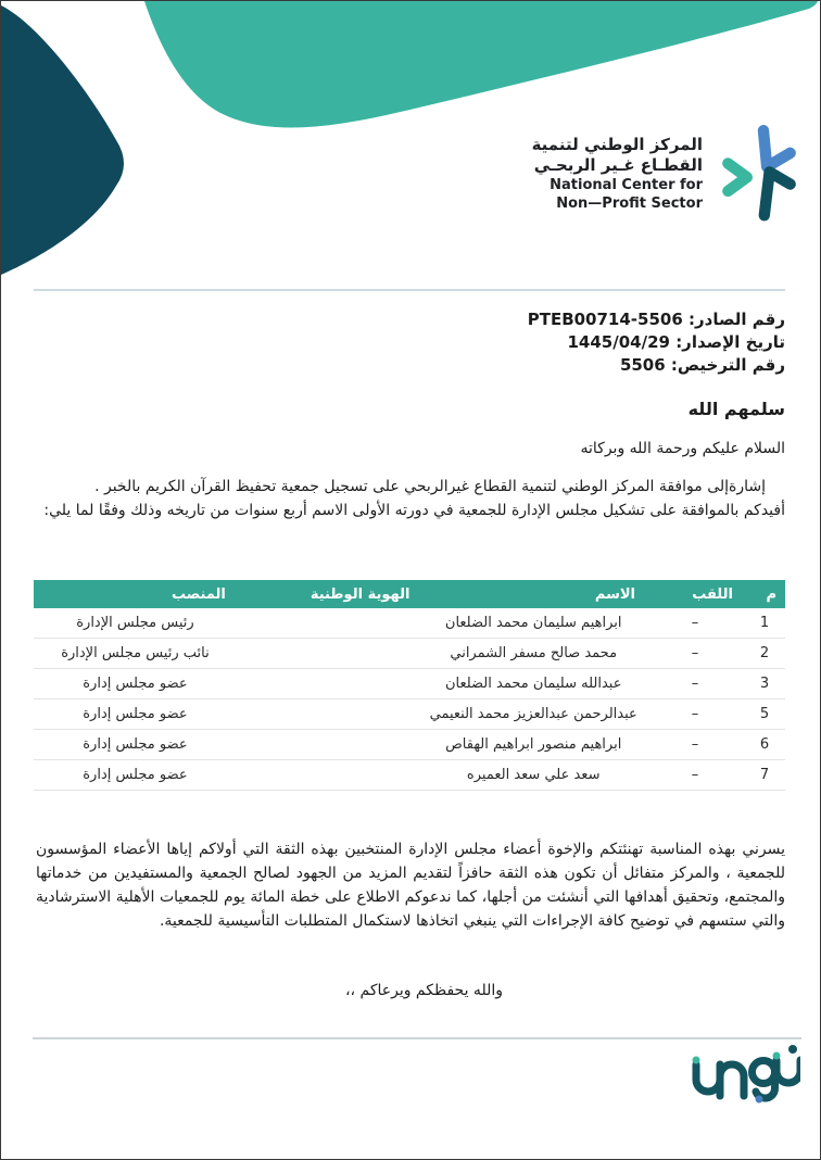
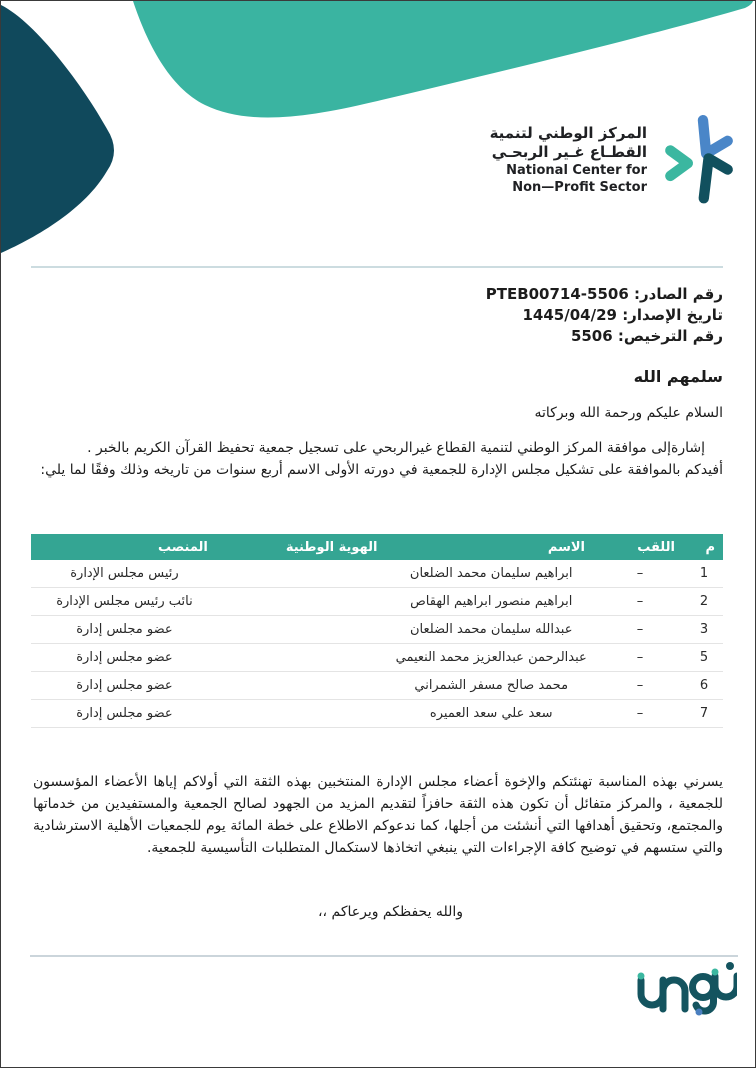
  المركز الوطني لتنمية
  القطـاع غـير الربحـي
  National Center for
  Non—Profit Sector
  رقم الصادر: PTEB00714-5506
  تاريخ الإصدار: 1445/04/29
  رقم الترخيص: 5506
  سلمهم الله
  السلام عليكم ورحمة الله وبركاته
  إشارةإلى موافقة المركز الوطني لتنمية القطاع غيرالربحي على تسجيل جمعية تحفيظ القرآن الكريم بالخبر .
  أفيدكم بالموافقة على تشكيل مجلس الإدارة للجمعية في دورته الأولى الاسم أربع سنوات من تاريخه وذلك وفقًا لما يلي:
  م	اللقب	الاسم	الهوية الوطنية	المنصب
  1	–	ابراهيم سليمان محمد الضلعان		رئيس مجلس الإدارة
- 2	–	محمد صالح مسفر الشمراني		نائب رئيس مجلس الإدارة
+ 2	–	ابراهيم منصور ابراهيم الهقاص		نائب رئيس مجلس الإدارة
  3	–	عبدالله سليمان محمد الضلعان		عضو مجلس إدارة
  5	–	عبدالرحمن عبدالعزيز محمد النعيمي		عضو مجلس إدارة
- 6	–	ابراهيم منصور ابراهيم الهقاص		عضو مجلس إدارة
+ 6	–	محمد صالح مسفر الشمراني		عضو مجلس إدارة
  7	–	سعد علي سعد العميره		عضو مجلس إدارة
  يسرني بهذه المناسبة تهنئتكم والإخوة أعضاء مجلس الإدارة المنتخبين بهذه الثقة التي أولاكم إياها الأعضاء المؤسسون للجمعية ، والمركز متفائل أن تكون هذه الثقة حافزاً لتقديم المزيد من الجهود لصالح الجمعية والمستفيدين من خدماتها والمجتمع، وتحقيق أهدافها التي أنشئت من أجلها، كما ندعوكم الاطلاع على خطة المائة يوم للجمعيات الأهلية الاسترشادية والتي ستسهم في توضيح كافة الإجراءات التي ينبغي اتخاذها لاستكمال المتطلبات التأسيسية للجمعية.
  والله يحفظكم ويرعاكم ،،
